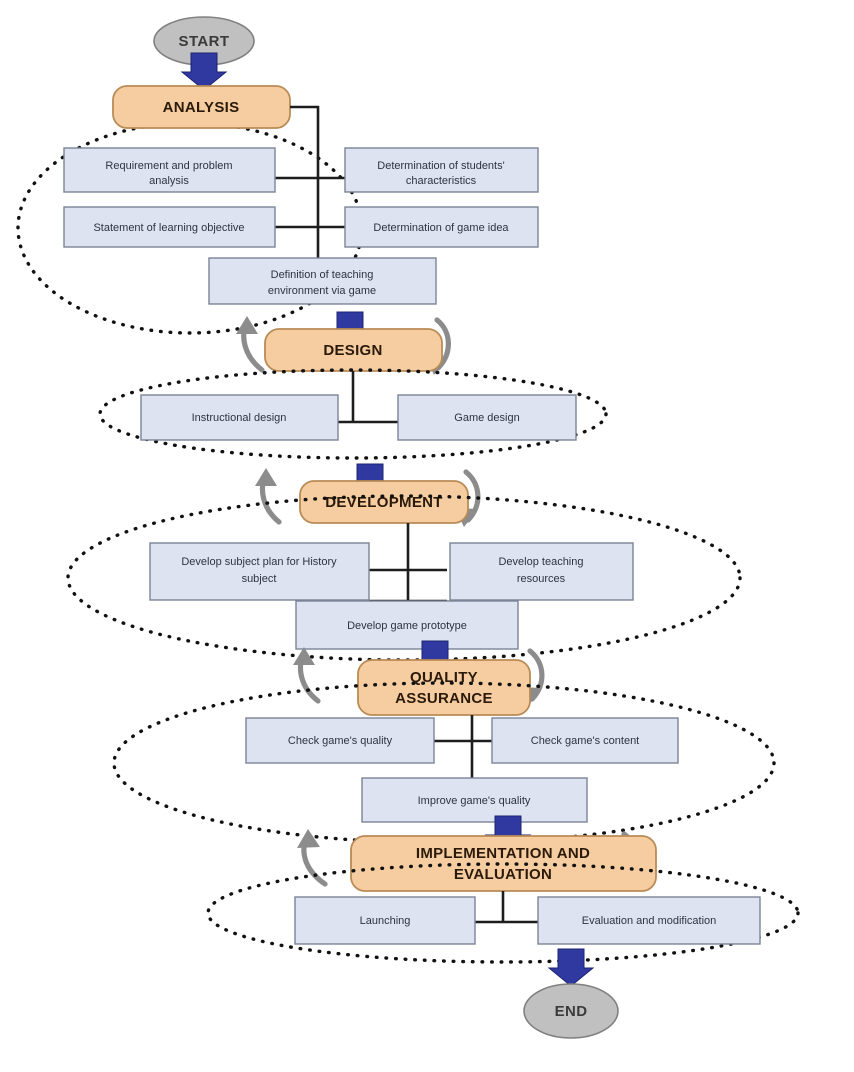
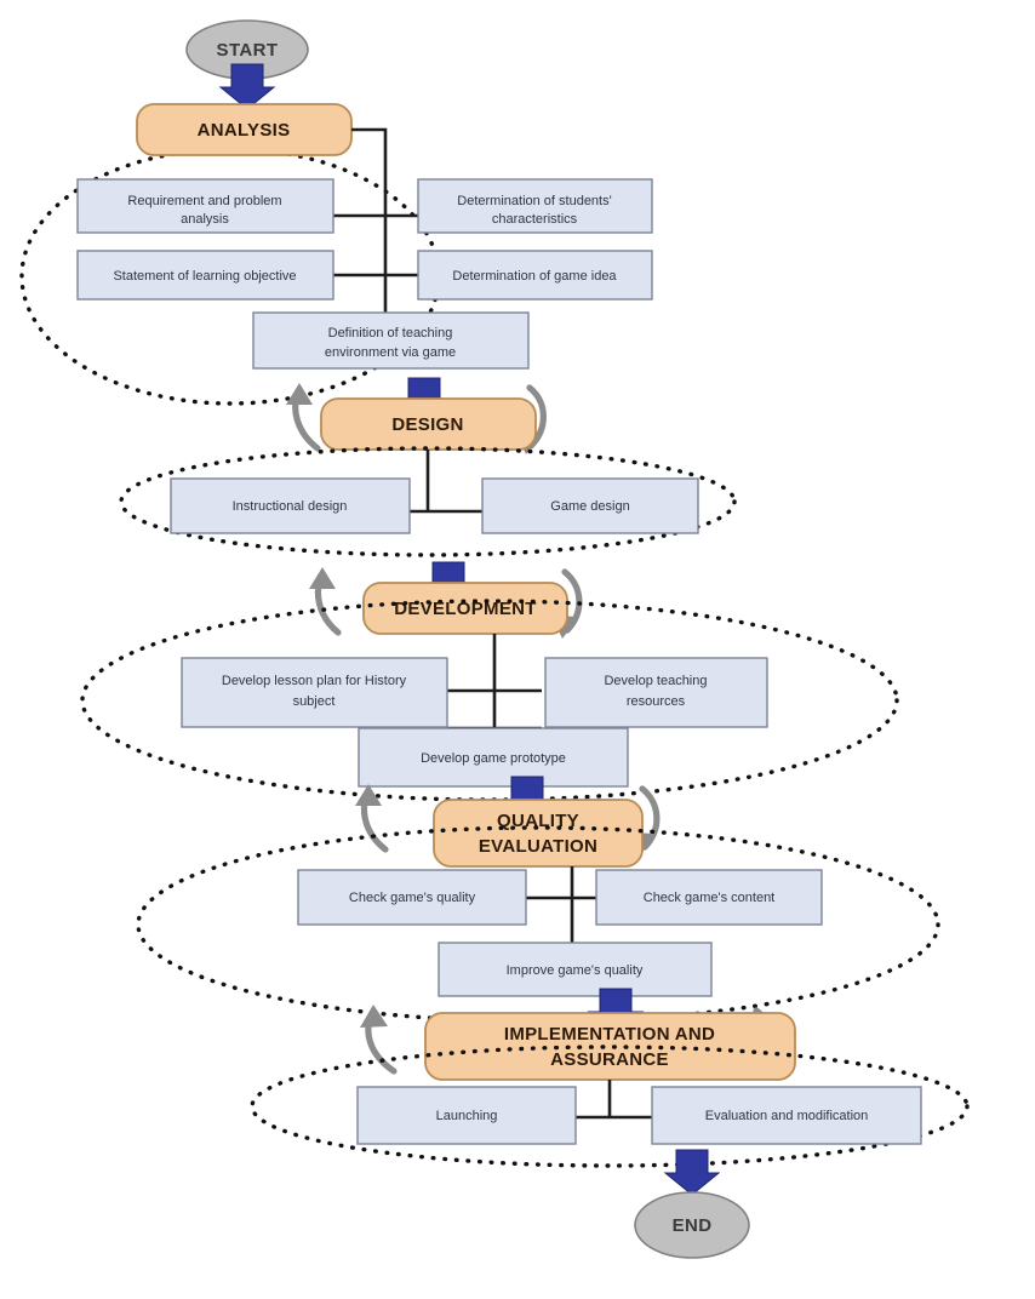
  START
  ANALYSIS
  Requirement and problem
  analysis
  Determination of students'
  characteristics
  Statement of learning objective
  Determination of game idea
  Definition of teaching
  environment via game
  DESIGN
  Instructional design
  Game design
  DEVELOPMENT
- Develop subject plan for History
+ Develop lesson plan for History
  subject
  Develop teaching
  resources
  Develop game prototype
  QUALITY
- ASSURANCE
+ EVALUATION
  Check game's quality
  Check game's content
  Improve game's quality
  IMPLEMENTATION AND
- EVALUATION
+ ASSURANCE
  Launching
  Evaluation and modification
  END
